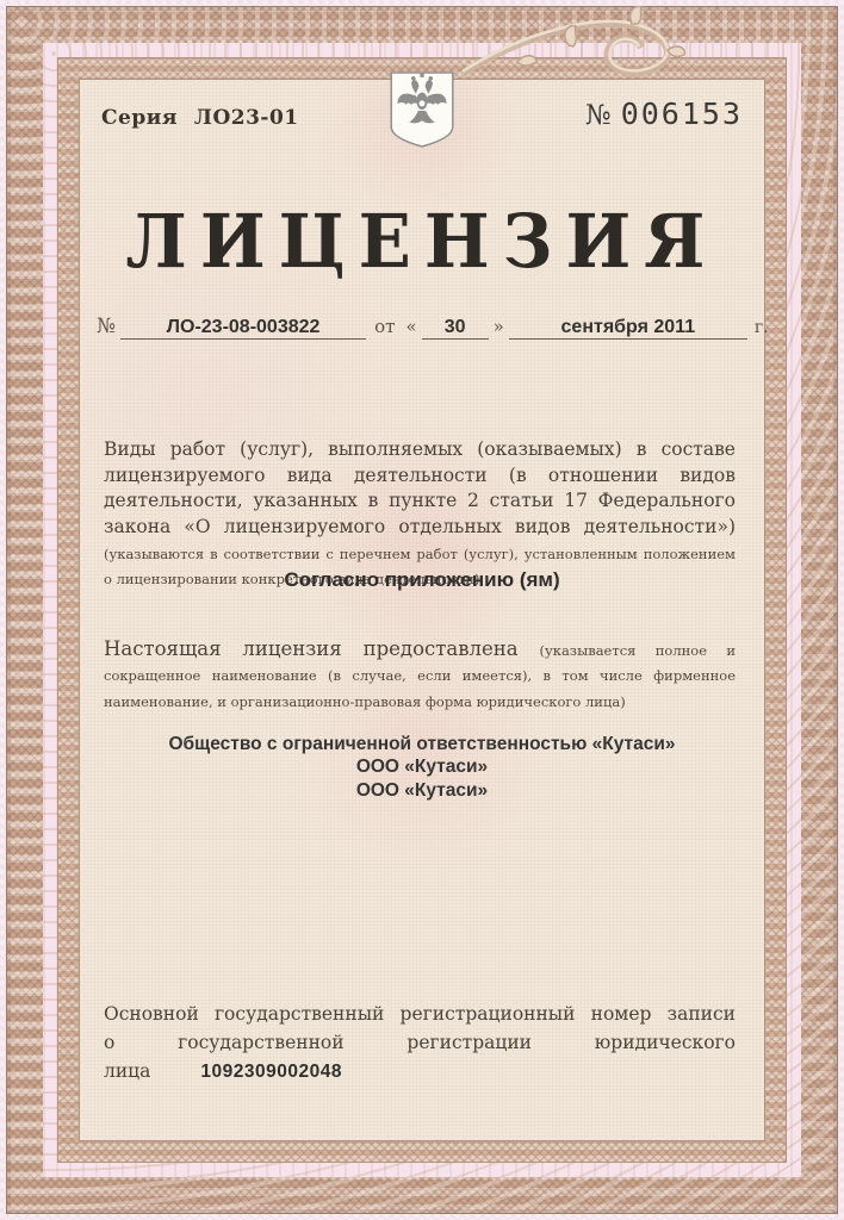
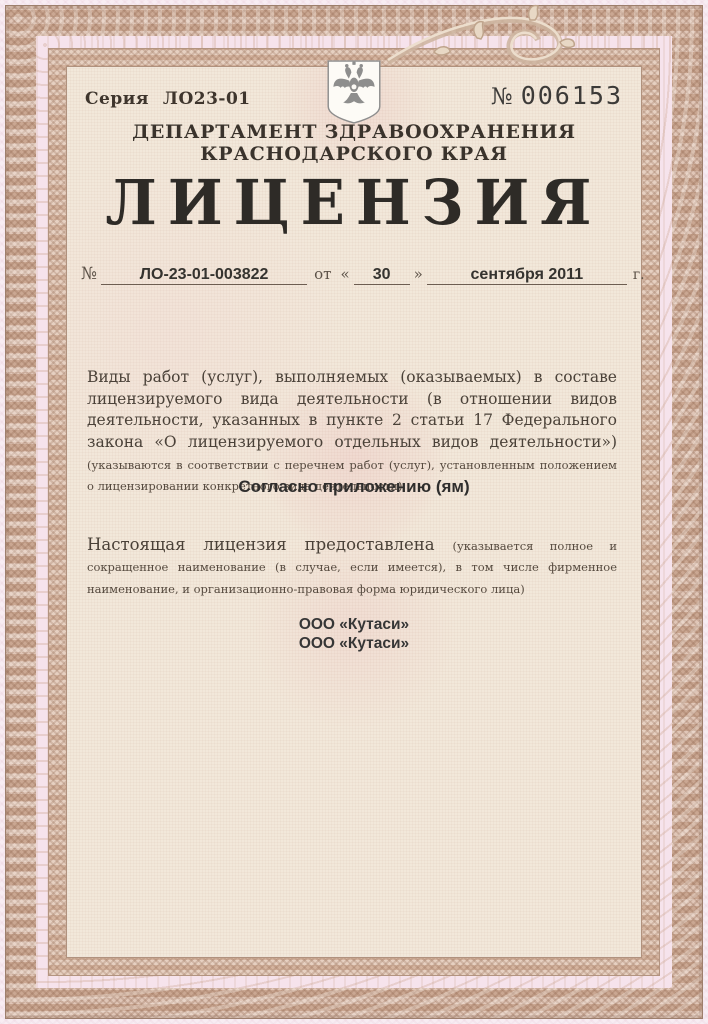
  Серия ЛО23-01
  № 006153
+ ДЕПАРТАМЕНТ ЗДРАВООХРАНЕНИЯ
+ КРАСНОДАРСКОГО КРАЯ
  ЛИЦЕНЗИЯ
  №
- ЛО-23-08-003822
+ ЛО-23-01-003822
  от
  «
  30
  »
  сентября 2011
  г.
  Виды работ (услуг), выполняемых (оказываемых) в составе лицензируемого вида деятельности (в отношении видов деятельности, указанных в пункте 2 статьи 17 Федерального закона «О лицензируемого отдельных видов деятельности») (указываются в соответствии с перечнем работ (услуг), установленным положением о лицензировании конкретного вида деятельности)
  Согласно приложению (ям)
  Настоящая лицензия предоставлена (указывается полное и сокращенное наименование (в случае, если имеется), в том числе фирменное наименование, и организационно-правовая форма юридического лица)
- Общество с ограниченной ответственностью «Кутаси»
  ООО «Кутаси»
  ООО «Кутаси»
- Основной государственный регистрационный номер записи о государственной регистрации юридического лица 1092309002048
